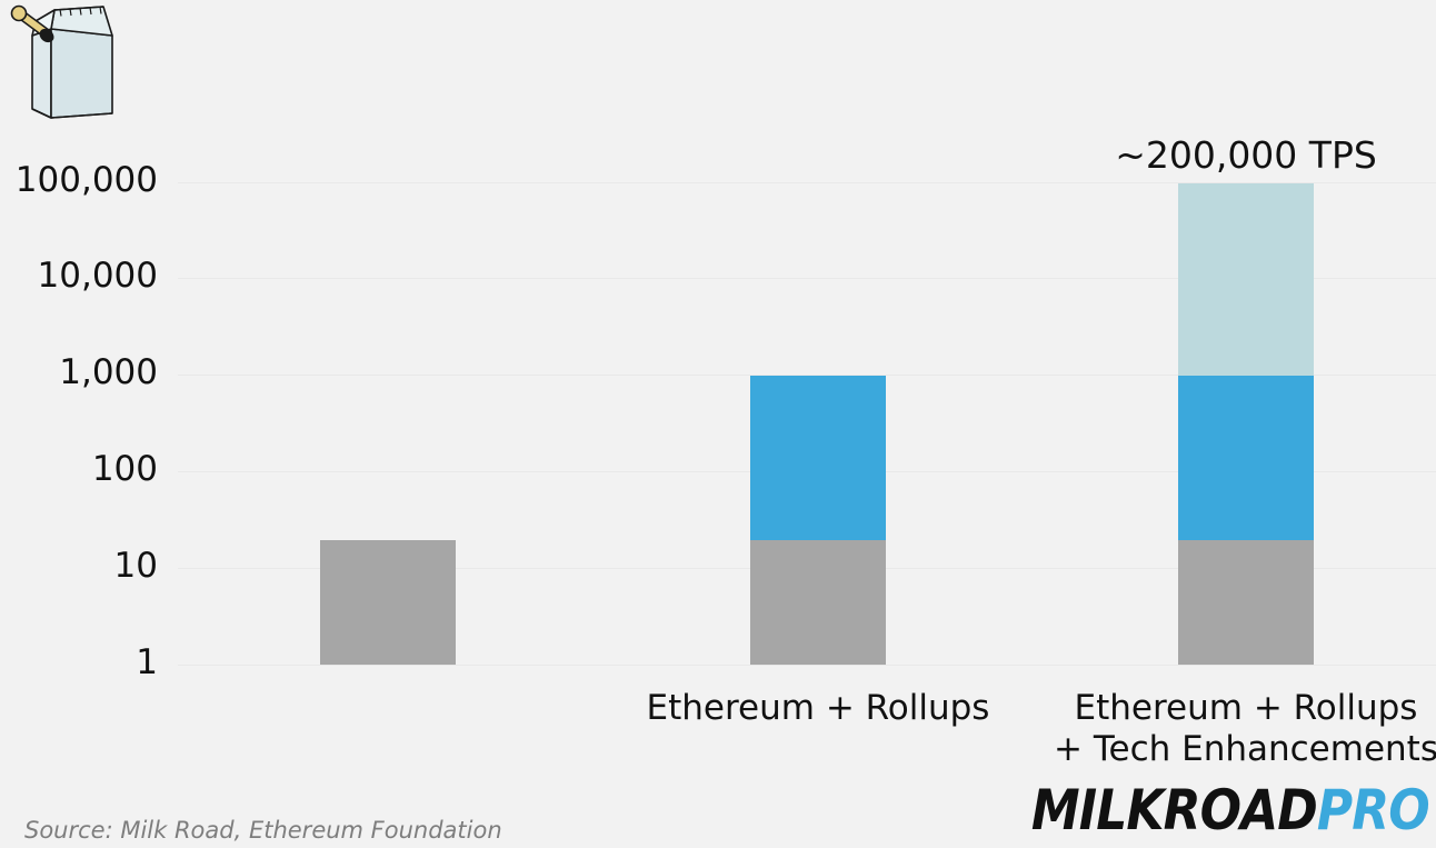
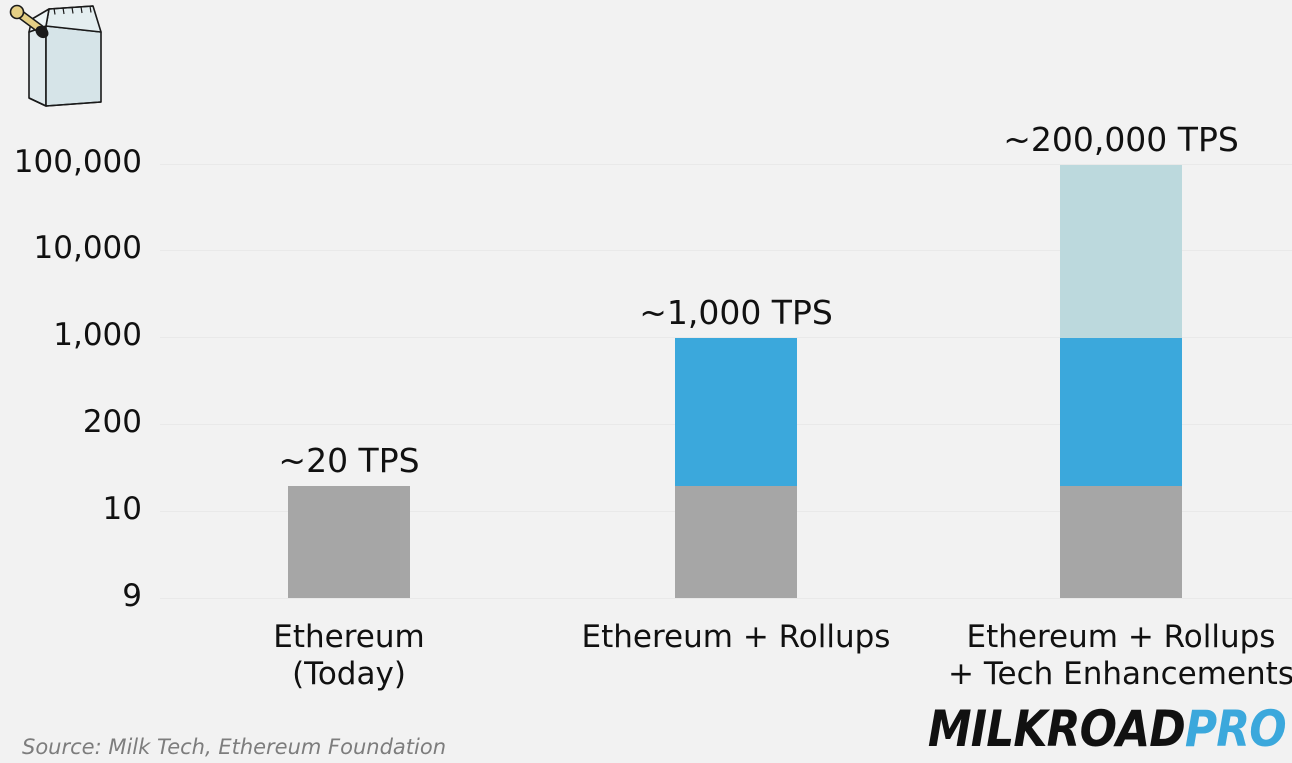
  100,000
  10,000
  1,000
- 100
+ 200
  10
- 1
+ 9
+ ~20 TPS
+ Ethereum
+ (Today)
+ ~1,000 TPS
  Ethereum + Rollups
  ~200,000 TPS
  Ethereum + Rollups
  + Tech Enhancements
- Source: Milk Road, Ethereum Foundation
+ Source: Milk Tech, Ethereum Foundation
  MILKROADPRO
